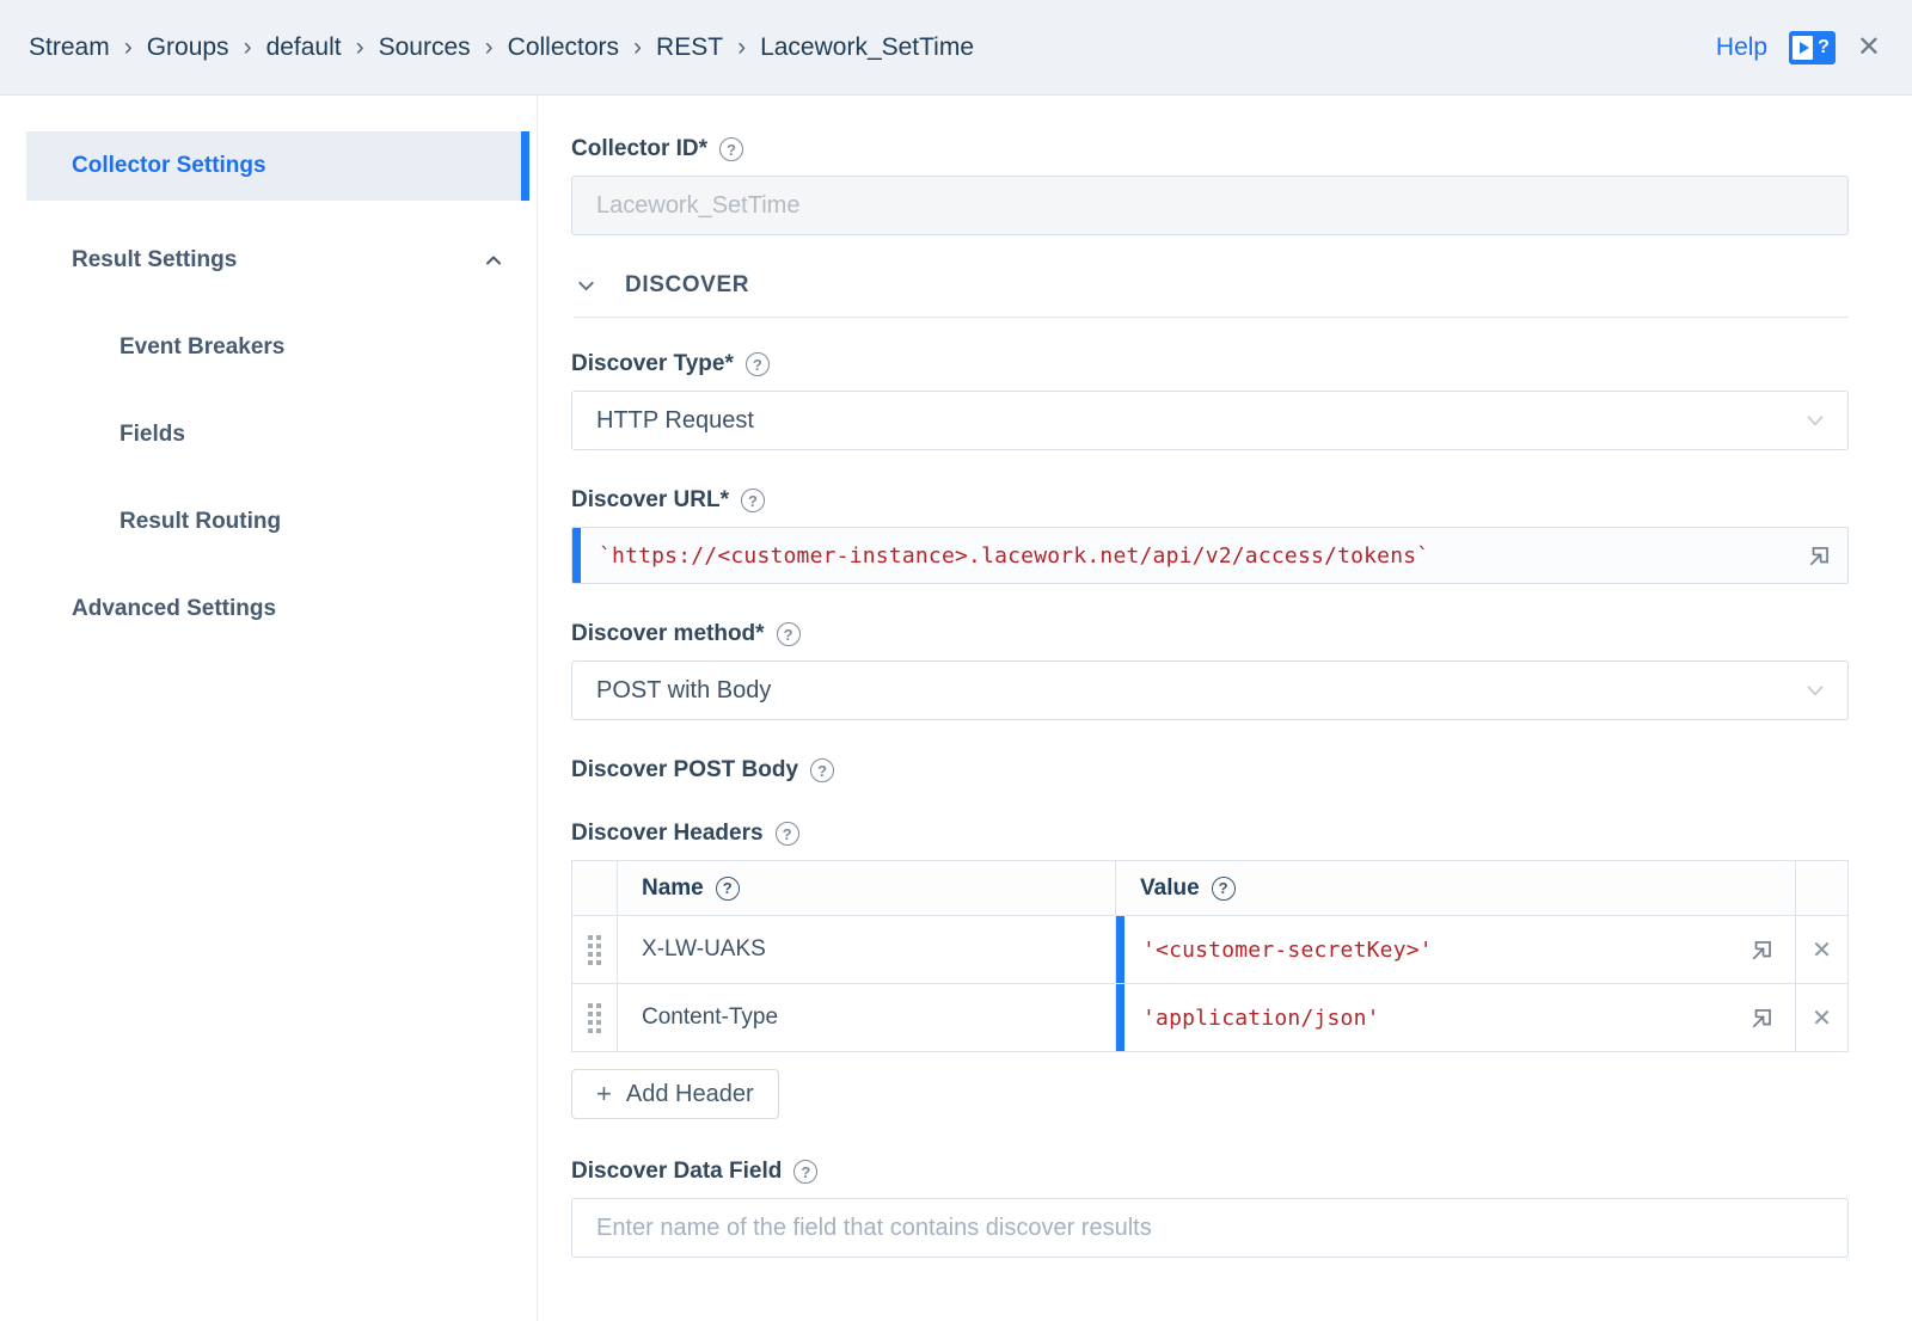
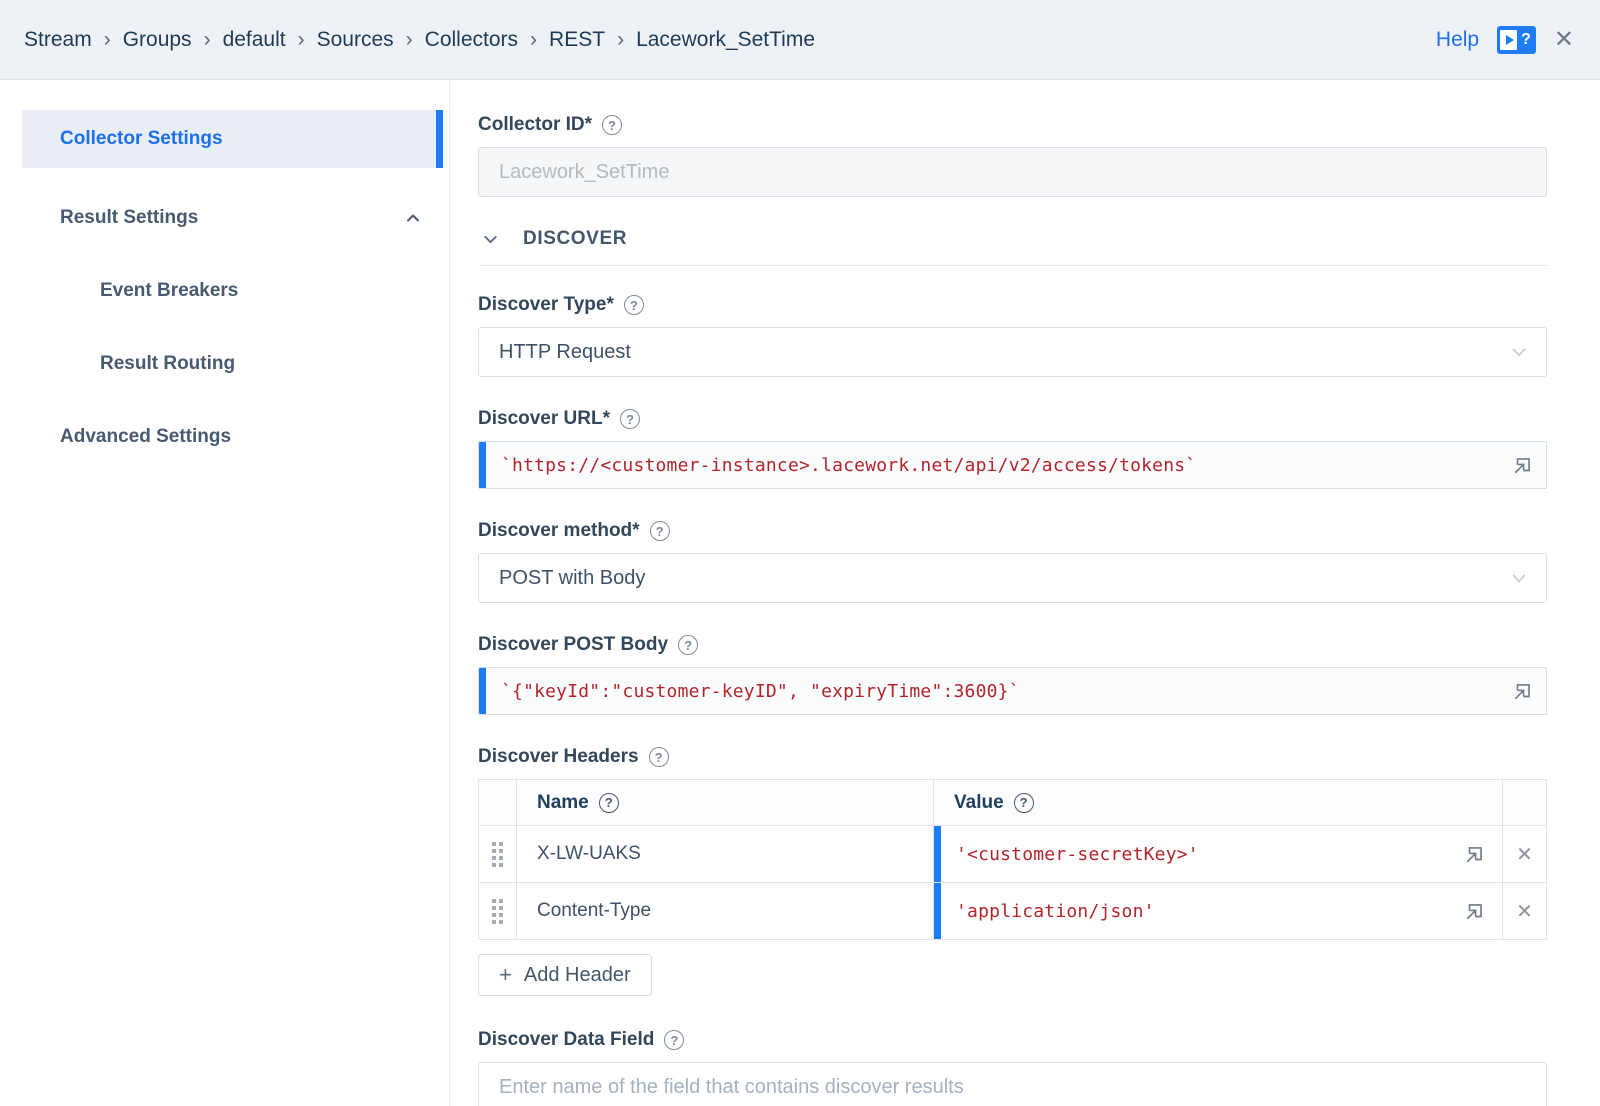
  Stream
  ›
  Groups
  ›
  default
  ›
  Sources
  ›
  Collectors
  ›
  REST
  ›
  Lacework_SetTime
  Help
  ?
  ✕
  Collector Settings
  Result Settings
  Event Breakers
- Fields
  Result Routing
  Advanced Settings
  Collector ID*
  ?
  Lacework_SetTime
  DISCOVER
  Discover Type*
  ?
  HTTP Request
  Discover URL*
  ?
  `https://<customer-instance>.lacework.net/api/v2/access/tokens`
  Discover method*
  ?
  POST with Body
  Discover POST Body
  ?
+ `{"keyId":"customer-keyID", "expiryTime":3600}`
  Discover Headers
  ?
  	Name ?	Value ?
  	X-LW-UAKS	'<customer-secretKey>'	✕
  	Content-Type	'application/json'	✕
  +
  Add Header
  Discover Data Field
  ?
  Enter name of the field that contains discover results
